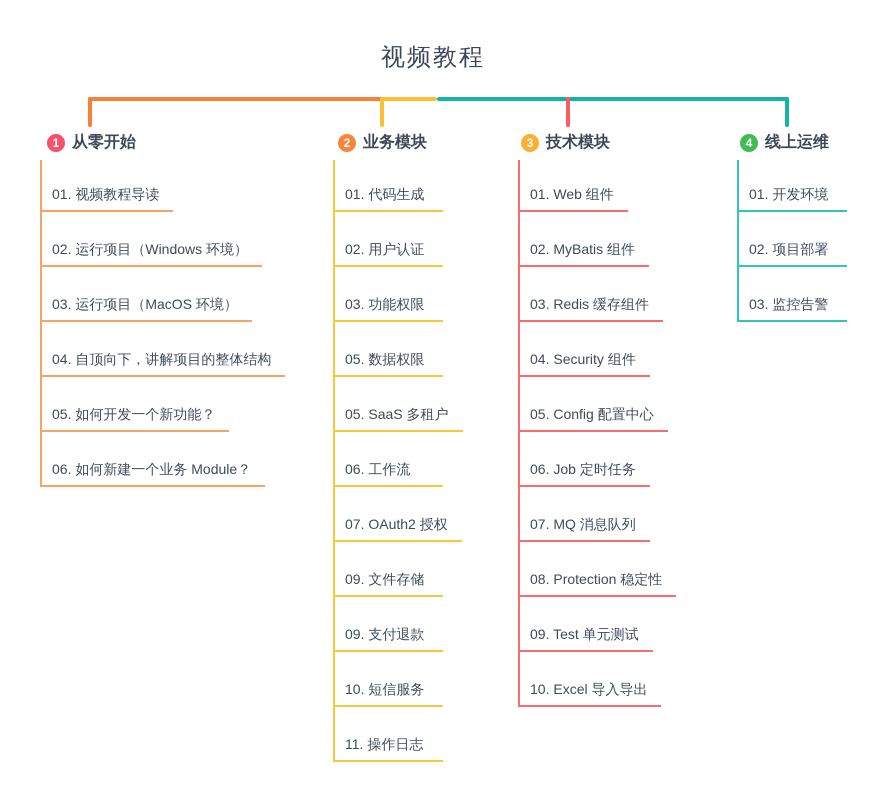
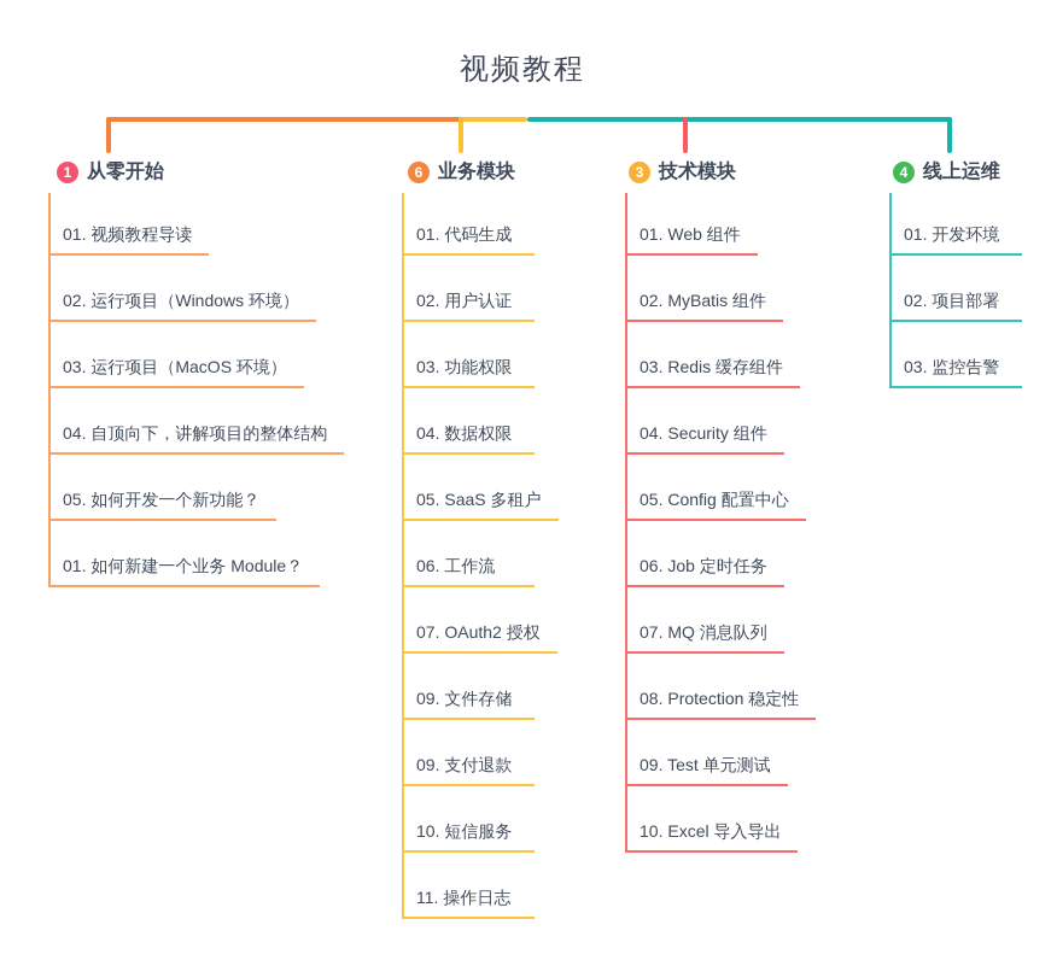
  视频教程
  1
  从零开始
- 2
+ 6
  业务模块
  3
  技术模块
  4
  线上运维
  01. 视频教程导读
  02. 运行项目（Windows 环境）
  03. 运行项目（MacOS 环境）
  04. 自顶向下，讲解项目的整体结构
  05. 如何开发一个新功能？
- 06. 如何新建一个业务 Module？
+ 01. 如何新建一个业务 Module？
  01. 代码生成
  02. 用户认证
  03. 功能权限
- 05. 数据权限
+ 04. 数据权限
  05. SaaS 多租户
  06. 工作流
  07. OAuth2 授权
  09. 文件存储
  09. 支付退款
  10. 短信服务
  11. 操作日志
  01. Web 组件
  02. MyBatis 组件
  03. Redis 缓存组件
  04. Security 组件
  05. Config 配置中心
  06. Job 定时任务
  07. MQ 消息队列
  08. Protection 稳定性
  09. Test 单元测试
  10. Excel 导入导出
  01. 开发环境
  02. 项目部署
  03. 监控告警
